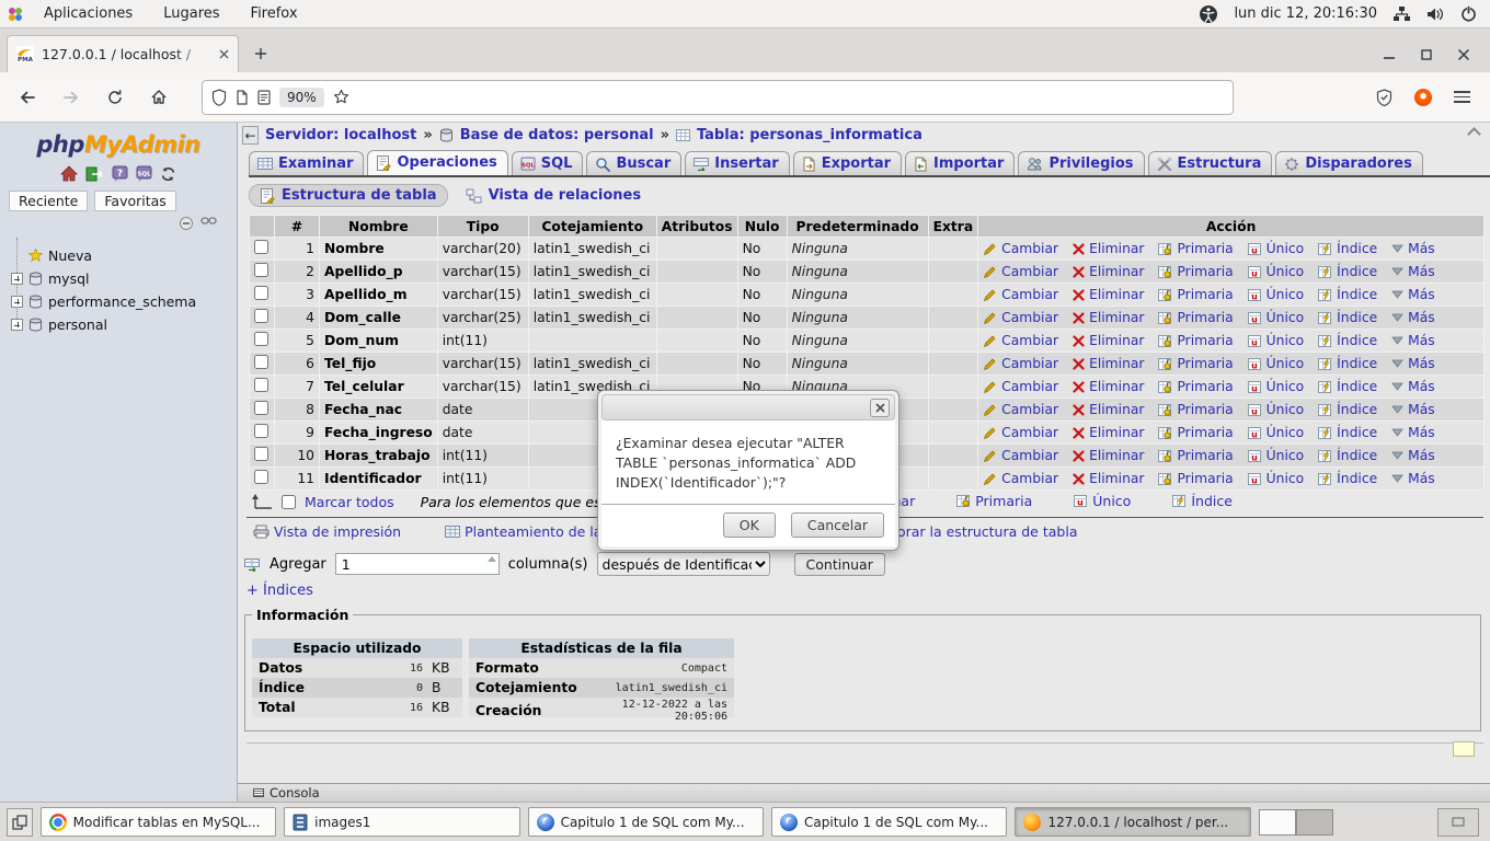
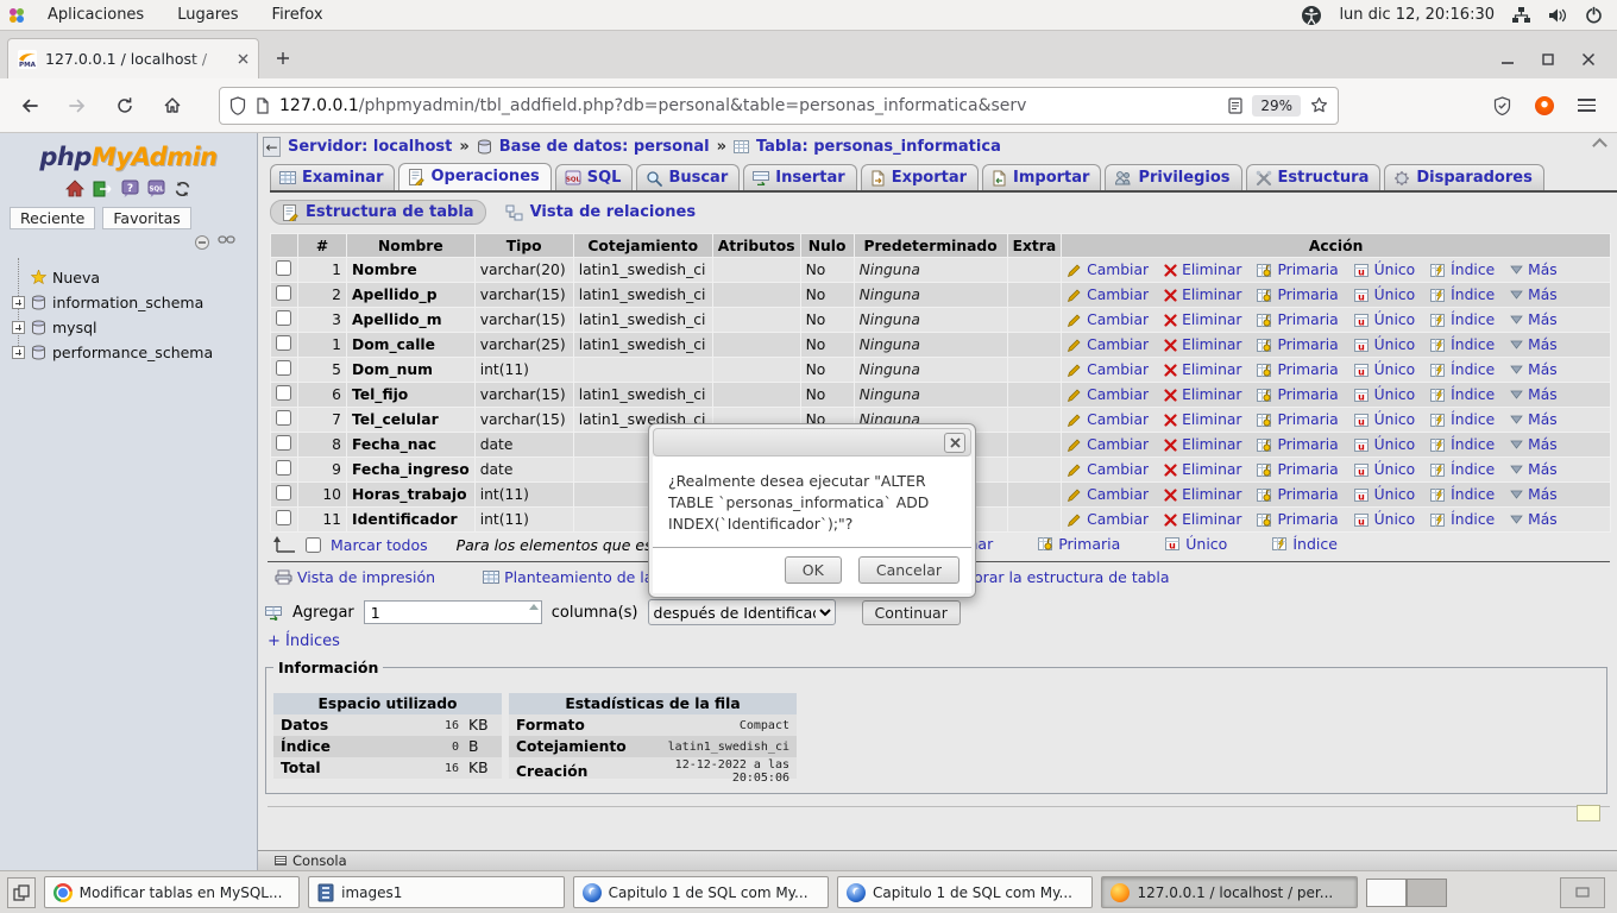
  Aplicaciones
  Lugares
  Firefox
  lun dic 12, 20:16:30
  127.0.0.1 / localhost /
+ 127.0.0.1/phpmyadmin/tbl_addfield.php?db=personal&table=personas_informatica&serv
- 90%
+ 29%
  phpMyAdmin
  ?
  Reciente
  Favoritas
  Nueva
+ information_schema
  mysql
  performance_schema
- personal
  ←
  Servidor: localhost
  »
  Base de datos: personal
  »
  Tabla: personas_informatica
  Examinar
  Operaciones
  SQL
  Buscar
  Insertar
  Exportar
  Importar
  Privilegios
  Estructura
  Disparadores
  Estructura de tabla
  Vista de relaciones
  	#	Nombre	Tipo	Cotejamiento	Atributos	Nulo	Predeterminado	Extra	Acción
  	1	Nombre	varchar(20)	latin1_swedish_ci		No	Ninguna		Cambiar Eliminar Primaria u Único Índice Más
  	2	Apellido_p	varchar(15)	latin1_swedish_ci		No	Ninguna		Cambiar Eliminar Primaria u Único Índice Más
  	3	Apellido_m	varchar(15)	latin1_swedish_ci		No	Ninguna		Cambiar Eliminar Primaria u Único Índice Más
- 	4	Dom_calle	varchar(25)	latin1_swedish_ci		No	Ninguna		Cambiar Eliminar Primaria u Único Índice Más
+ 	1	Dom_calle	varchar(25)	latin1_swedish_ci		No	Ninguna		Cambiar Eliminar Primaria u Único Índice Más
  	5	Dom_num	int(11)			No	Ninguna		Cambiar Eliminar Primaria u Único Índice Más
  	6	Tel_fijo	varchar(15)	latin1_swedish_ci		No	Ninguna		Cambiar Eliminar Primaria u Único Índice Más
  	7	Tel_celular	varchar(15)	latin1_swedish_ci		No	Ninguna		Cambiar Eliminar Primaria u Único Índice Más
  	8	Fecha_nac	date						Cambiar Eliminar Primaria u Único Índice Más
  	9	Fecha_ingreso	date						Cambiar Eliminar Primaria u Único Índice Más
  	10	Horas_trabajo	int(11)						Cambiar Eliminar Primaria u Único Índice Más
  	11	Identificador	int(11)						Cambiar Eliminar Primaria u Único Índice Más
  Marcar todos
  Primaria
  u
  Único
  Índice
  Vista de impresión
  orar la estructura de tabla
  Agregar
  1
  columna(s)
  después de Identifica
  Continuar
  + Índices
  Información
  Espacio utilizado
  Datos
  16
  KB
  Índice
  0
  B
  Total
  16
  KB
  Estadísticas de la fila
  Formato
  Compact
  Cotejamiento
  latin1_swedish_ci
  Creación
  12-12-2022 a las 20:05:06
  Consola
- ¿Examinar desea ejecutar "ALTER TABLE `personas_informatica` ADD INDEX(`Identificador`);"?
+ ¿Realmente desea ejecutar "ALTER TABLE `personas_informatica` ADD INDEX(`Identificador`);"?
  OK
  Cancelar
  Modificar tablas en MySQL...
  images1
  Capitulo 1 de SQL com My...
  Capitulo 1 de SQL com My...
  127.0.0.1 / localhost / per...
